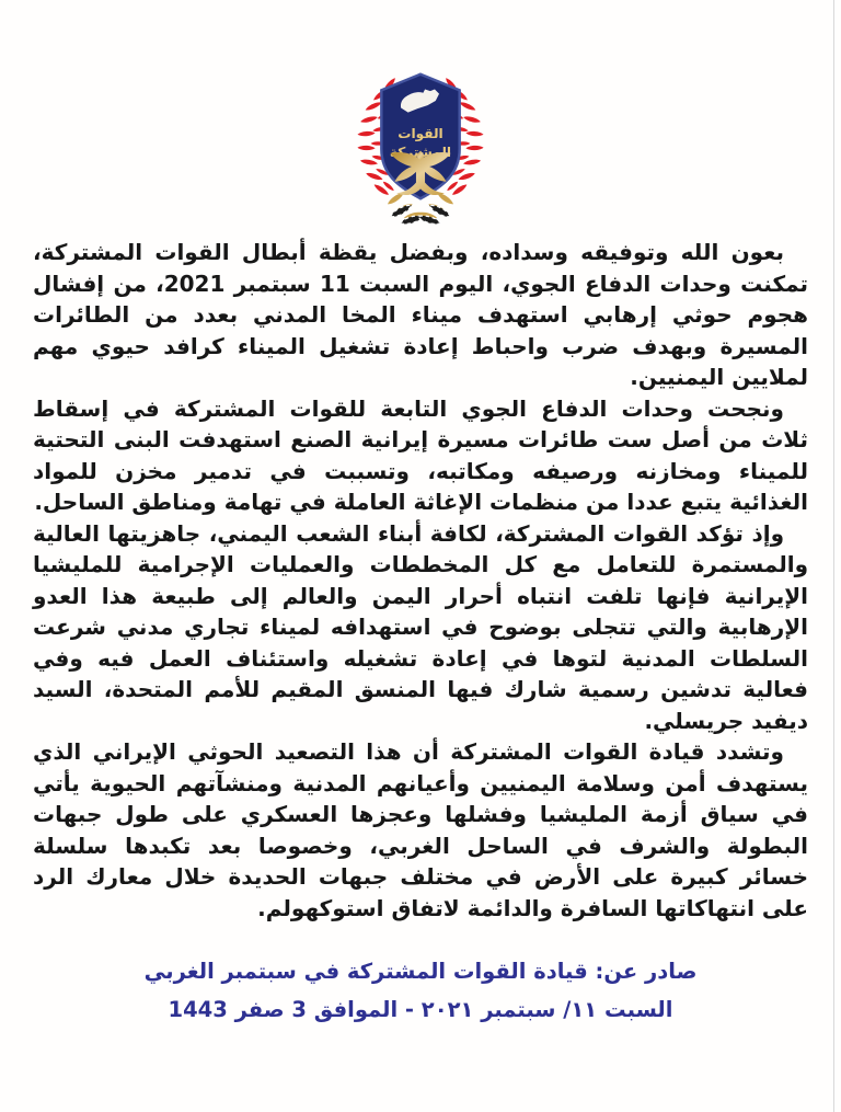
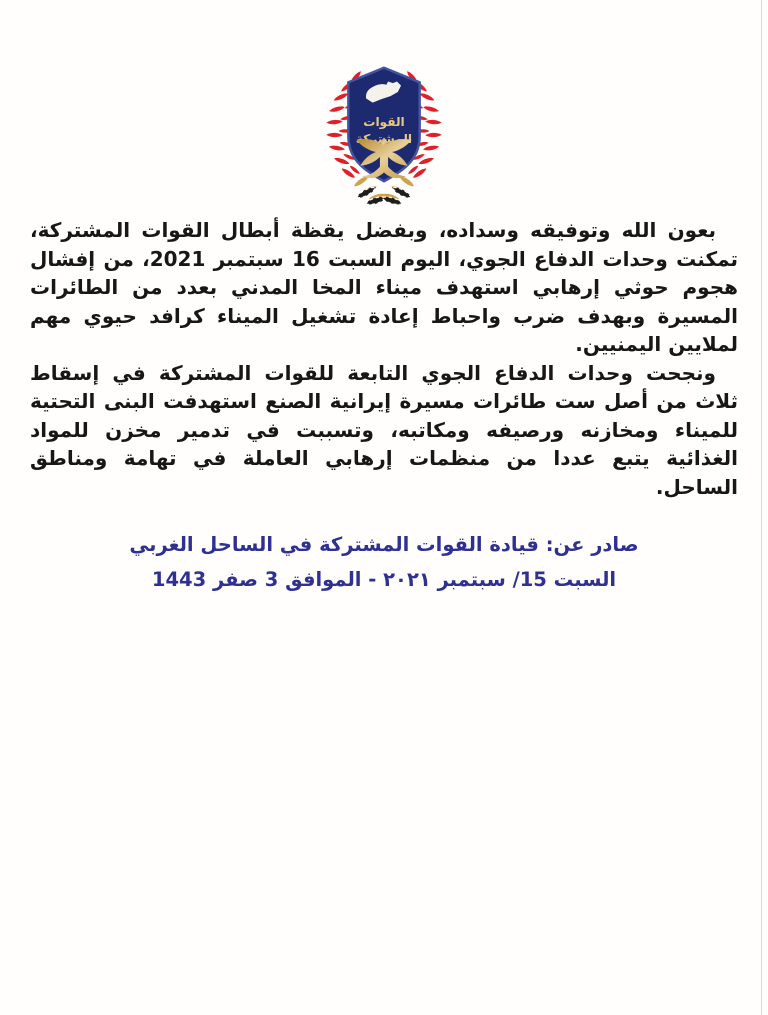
  القوات
  امشترة
- بعون الله وتوفيقه وسداده، وبفضل يقظة أبطال القوات المشتركة، تمكنت وحدات الدفاع الجوي، اليوم السبت 11 سبتمبر 2021، من إفشال هجوم حوثي إرهابي استهدف ميناء المخا المدني بعدد من الطائرات المسيرة وبهدف ضرب واحباط إعادة تشغيل الميناء كرافد حيوي مهم لملايين اليمنيين.
+ بعون الله وتوفيقه وسداده، وبفضل يقظة أبطال القوات المشتركة، تمكنت وحدات الدفاع الجوي، اليوم السبت 16 سبتمبر 2021، من إفشال هجوم حوثي إرهابي استهدف ميناء المخا المدني بعدد من الطائرات المسيرة وبهدف ضرب واحباط إعادة تشغيل الميناء كرافد حيوي مهم لملايين اليمنيين.
- ونجحت وحدات الدفاع الجوي التابعة للقوات المشتركة في إسقاط ثلاث من أصل ست طائرات مسيرة إيرانية الصنع استهدفت البنى التحتية للميناء ومخازنه ورصيفه ومكاتبه، وتسببت في تدمير مخزن للمواد الغذائية يتبع عددا من منظمات الإغاثة العاملة في تهامة ومناطق الساحل.
+ ونجحت وحدات الدفاع الجوي التابعة للقوات المشتركة في إسقاط ثلاث من أصل ست طائرات مسيرة إيرانية الصنع استهدفت البنى التحتية للميناء ومخازنه ورصيفه ومكاتبه، وتسببت في تدمير مخزن للمواد الغذائية يتبع عددا من منظمات إرهابي العاملة في تهامة ومناطق الساحل.
- وإذ تؤكد القوات المشتركة، لكافة أبناء الشعب اليمني، جاهزيتها العالية والمستمرة للتعامل مع كل المخططات والعمليات الإجرامية للمليشيا الإيرانية فإنها تلفت انتباه أحرار اليمن والعالم إلى طبيعة هذا العدو الإرهابية والتي تتجلى بوضوح في استهدافه لميناء تجاري مدني شرعت السلطات المدنية لتوها في إعادة تشغيله واستئناف العمل فيه وفي فعالية تدشين رسمية شارك فيها المنسق المقيم للأمم المتحدة، السيد ديفيد جريسلي.
- وتشدد قيادة القوات المشتركة أن هذا التصعيد الحوثي الإيراني الذي يستهدف أمن وسلامة اليمنيين وأعيانهم المدنية ومنشآتهم الحيوية يأتي في سياق أزمة المليشيا وفشلها وعجزها العسكري على طول جبهات البطولة والشرف في الساحل الغربي، وخصوصا بعد تكبدها سلسلة خسائر كبيرة على الأرض في مختلف جبهات الحديدة خلال معارك الرد على انتهاكاتها السافرة والدائمة لاتفاق استوكهولم.
- صادر عن: قيادة القوات المشتركة في سبتمبر الغربي
+ صادر عن: قيادة القوات المشتركة في الساحل الغربي
- السبت ١١/ سبتمبر ٢٠٢١ - الموافق 3 صفر 1443
+ السبت 15/ سبتمبر ٢٠٢١ - الموافق 3 صفر 1443
